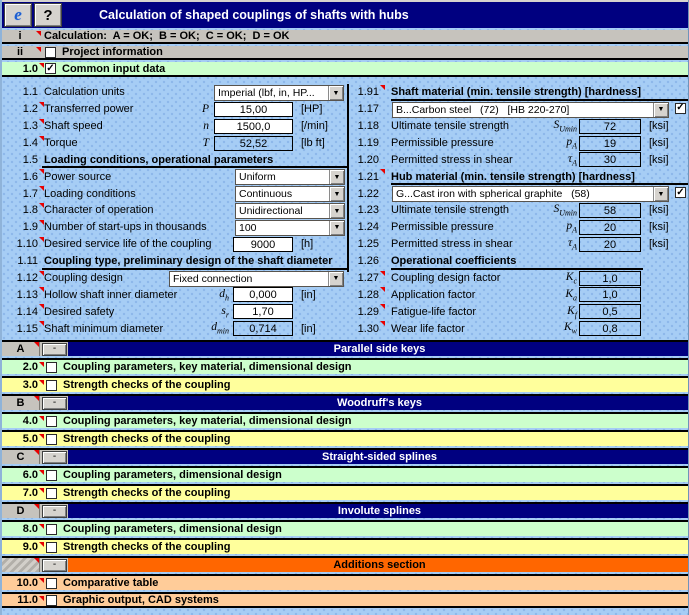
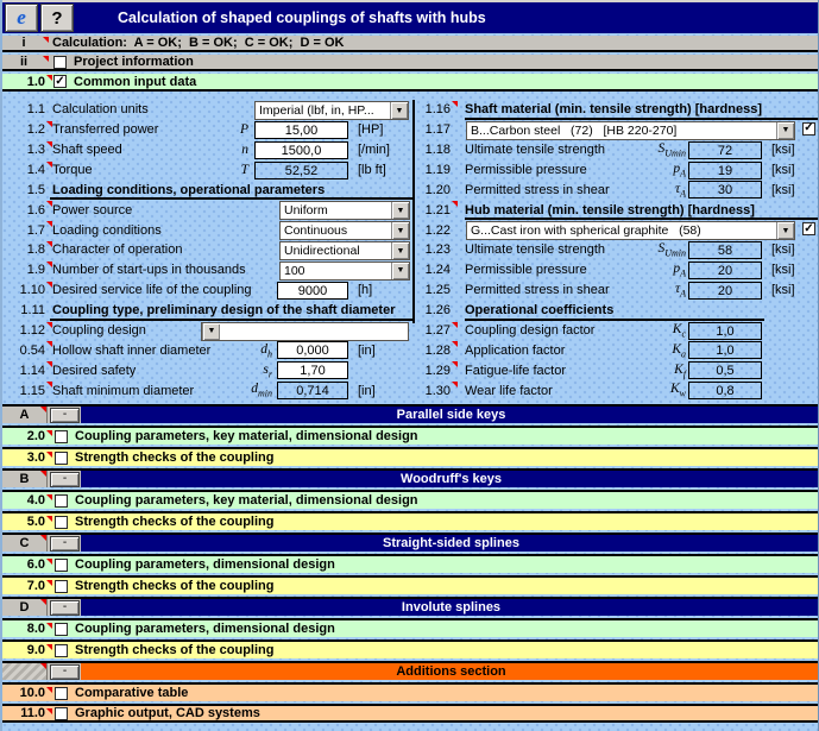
  e
  ?
  Calculation of shaped couplings of shafts with hubs
  i
  Calculation: A = OK; B = OK; C = OK; D = OK
  ii
  Project information
  1.0
  ✓
  Common input data
  1.1
  Calculation units
  Imperial (lbf, in, HP...
  1.2
  Transferred power
  P
  15,00
  [HP]
  1.3
  Shaft speed
  n
  1500,0
  [/min]
  1.4
  Torque
  T
  52,52
  [lb ft]
  1.5
  Loading conditions, operational parameters
  1.6
  Power source
  Uniform
  1.7
  Loading conditions
  Continuous
  1.8
  Character of operation
  Unidirectional
  1.9
  Number of start-ups in thousands
  100
  1.10
  Desired service life of the coupling
  9000
  [h]
  1.11
  Coupling type, preliminary design of the shaft diameter
  1.12
  Coupling design
- Fixed connection
- 1.13
+ 0.54
  Hollow shaft inner diameter
  dh
  0,000
  [in]
  1.14
  Desired safety
  sr
  1,70
  1.15
  Shaft minimum diameter
  dmin
  0,714
  [in]
- 1.91
+ 1.16
  Shaft material (min. tensile strength) [hardness]
  1.17
  B...Carbon steel (72) [HB 220-270]
  ✓
  1.18
  Ultimate tensile strength
  SUmin
  72
  [ksi]
  1.19
  Permissible pressure
  pA
  19
  [ksi]
  1.20
  Permitted stress in shear
  τA
  30
  [ksi]
  1.21
  Hub material (min. tensile strength) [hardness]
  1.22
  G...Cast iron with spherical graphite (58)
  ✓
  1.23
  Ultimate tensile strength
  SUmin
  58
  [ksi]
  1.24
  Permissible pressure
  pA
  20
  [ksi]
  1.25
  Permitted stress in shear
  τA
  20
  [ksi]
  1.26
  Operational coefficients
  1.27
  Coupling design factor
  Kc
  1,0
  1.28
  Application factor
  Ka
  1,0
  1.29
  Fatigue-life factor
  Kf
  0,5
  1.30
  Wear life factor
  Kw
  0,8
  A
  -
  Parallel side keys
  2.0
  Coupling parameters, key material, dimensional design
  3.0
  Strength checks of the coupling
  B
  -
  Woodruff's keys
  4.0
  Coupling parameters, key material, dimensional design
  5.0
  Strength checks of the coupling
  C
  -
  Straight-sided splines
  6.0
  Coupling parameters, dimensional design
  7.0
  Strength checks of the coupling
  D
  -
  Involute splines
  8.0
  Coupling parameters, dimensional design
  9.0
  Strength checks of the coupling
  -
  Additions section
  10.0
  Comparative table
  11.0
  Graphic output, CAD systems
